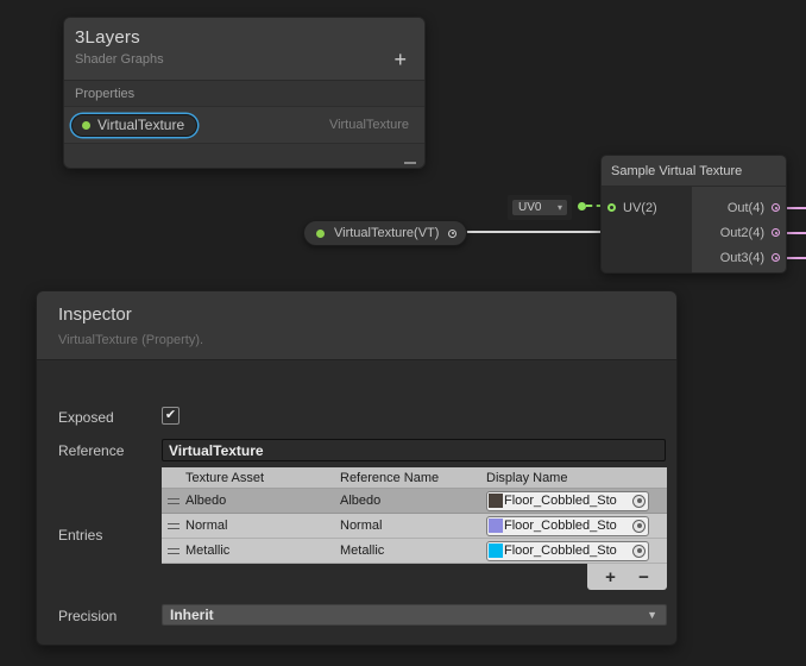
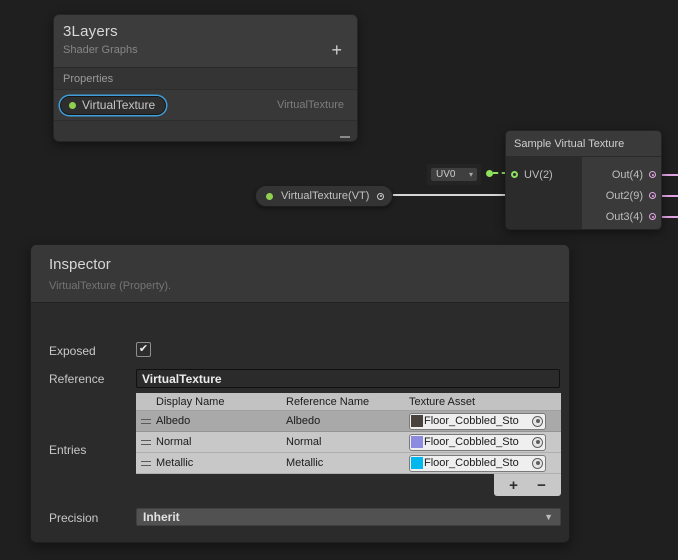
  3Layers
  Shader Graphs
  +
  Properties
  VirtualTexture
  VirtualTexture
  UV0
  ▾
  VirtualTexture(VT)
  Sample Virtual Texture
  UV(2)
  Out(4)
- Out2(4)
+ Out2(9)
  Out3(4)
  Inspector
  VirtualTexture (Property).
  Exposed
  ✔
  Reference
  VirtualTexture
  Entries
- Texture Asset
+ Display Name
  Reference Name
- Display Name
+ Texture Asset
  Albedo
  Albedo
  Floor_Cobbled_Sto
  Normal
  Normal
  Floor_Cobbled_Sto
  Metallic
  Metallic
  Floor_Cobbled_Sto
  +
  −
  Precision
  Inherit
  ▼
